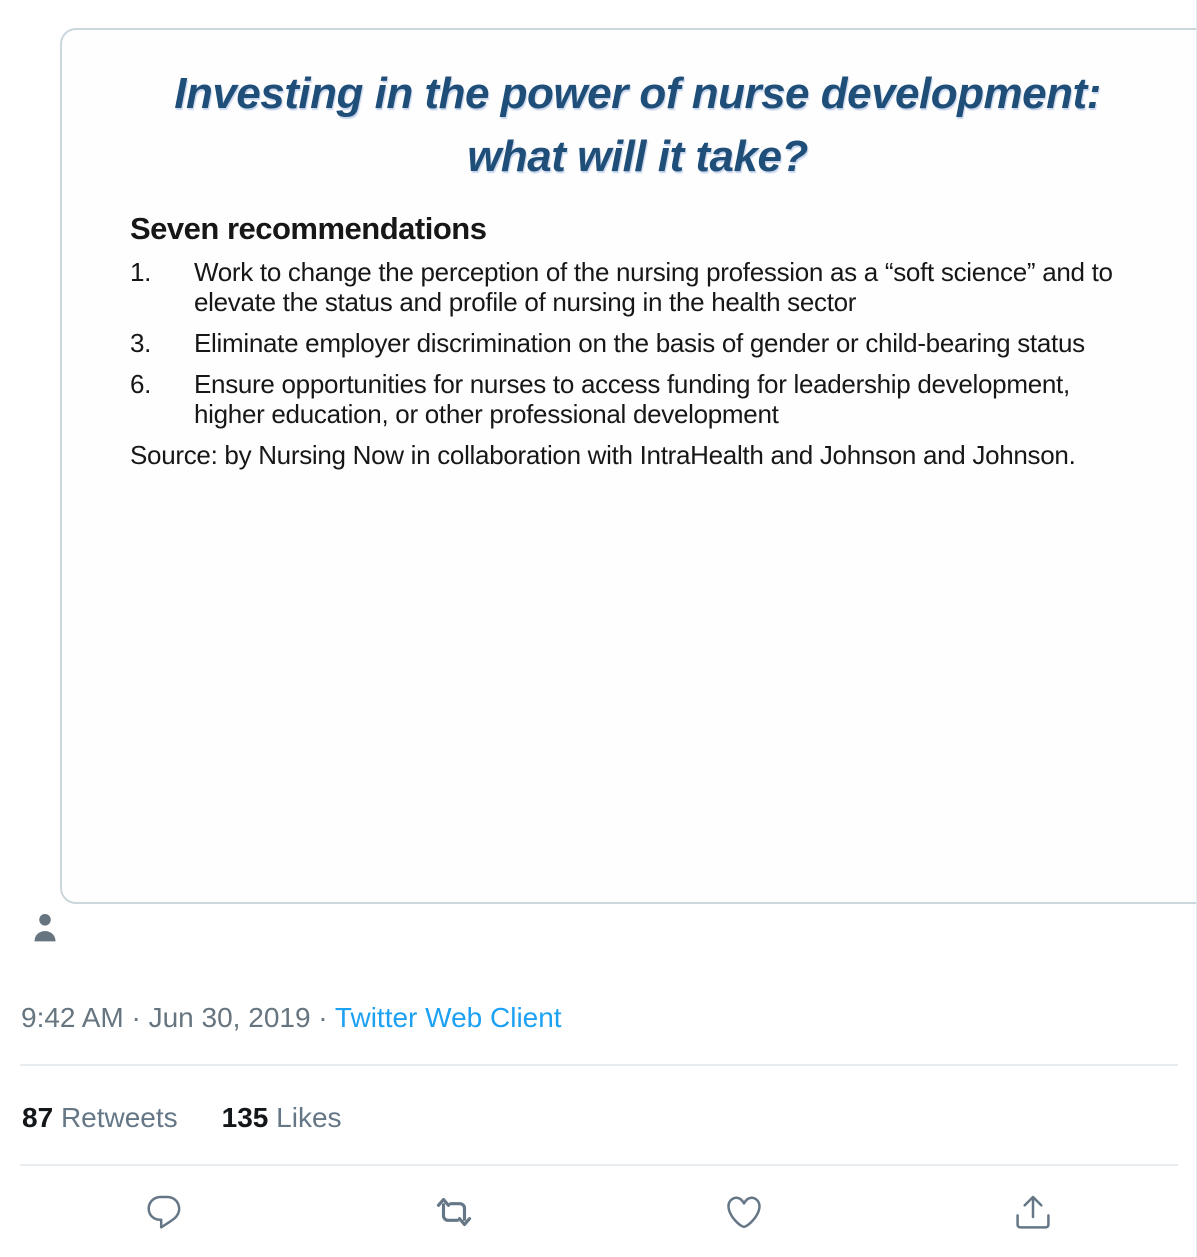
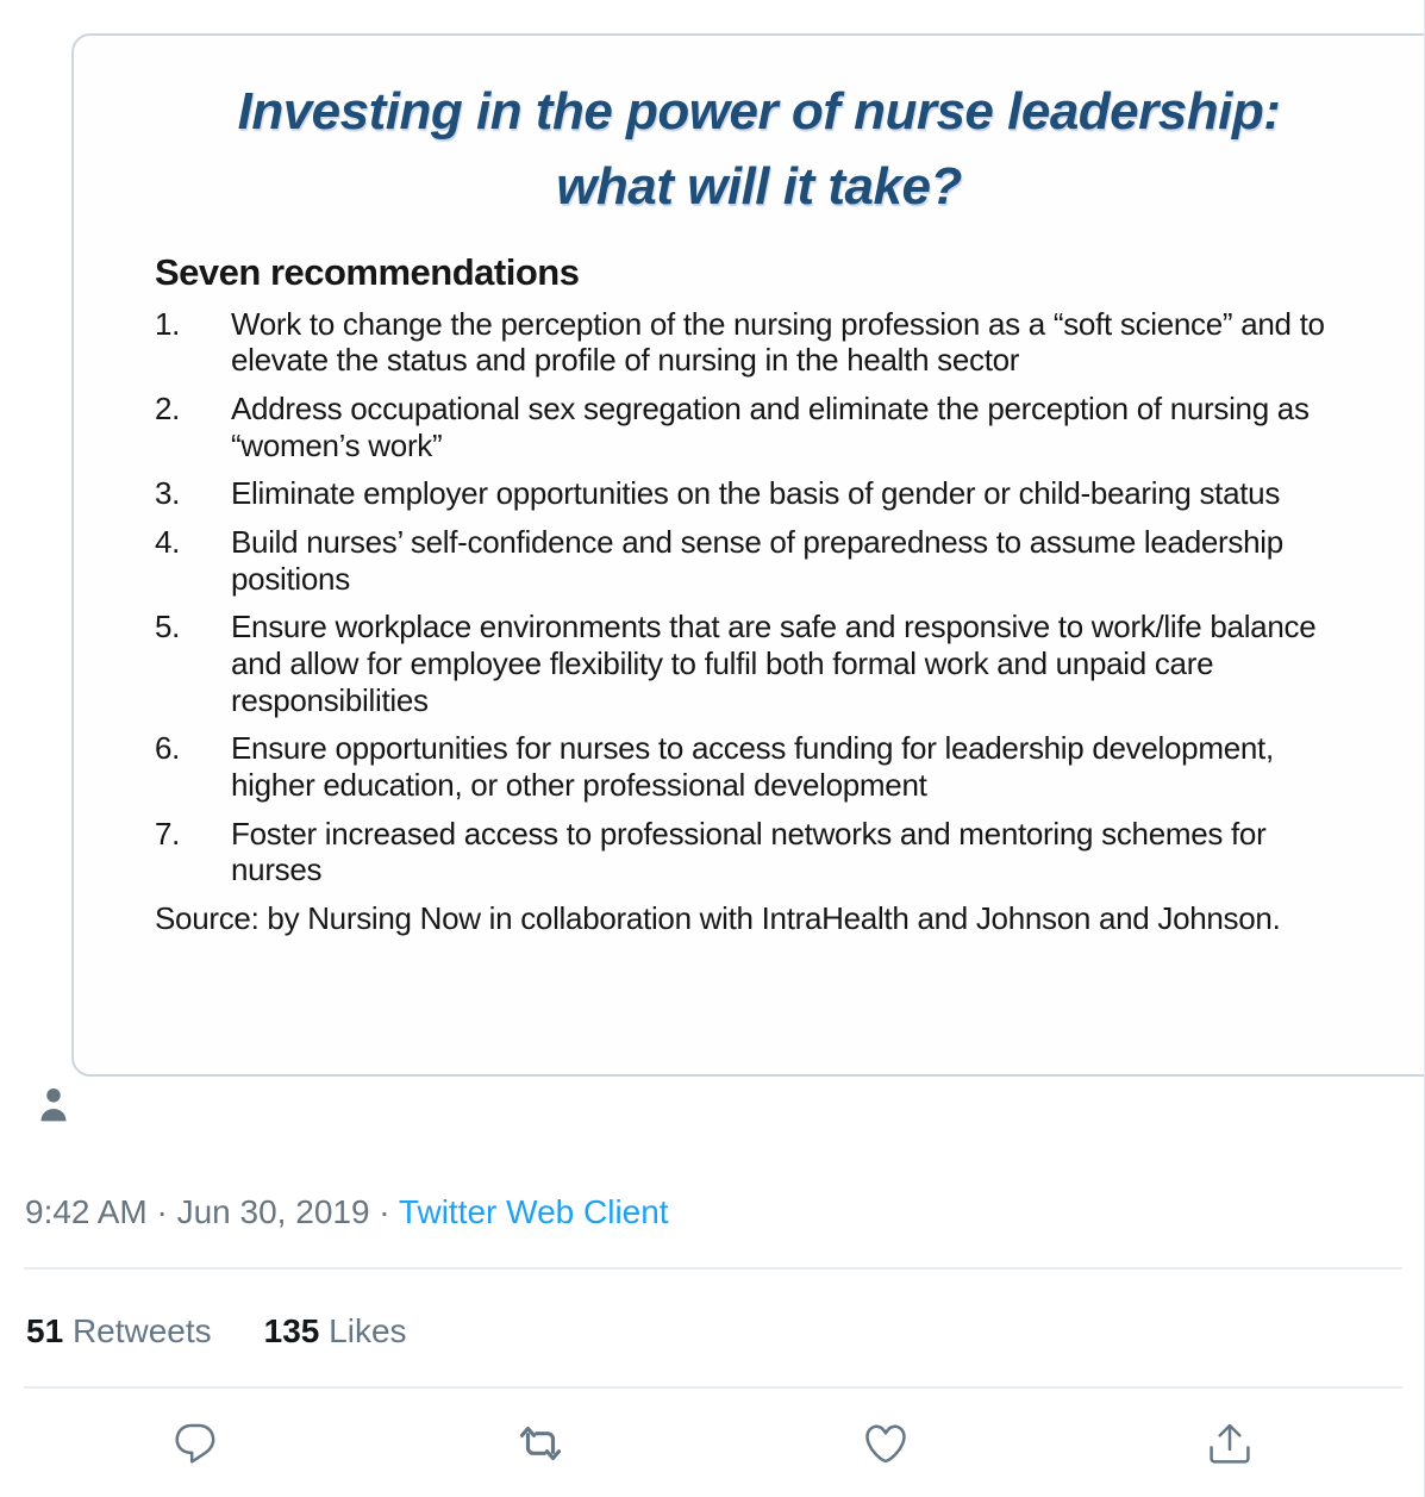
- Investing in the power of nurse development:
+ Investing in the power of nurse leadership:
  what will it take?
  Seven recommendations
  1.
  Work to change the perception of the nursing profession as a “soft science” and to elevate the status and profile of nursing in the health sector
+ 2.
+ Address occupational sex segregation and eliminate the perception of nursing as “women’s work”
  3.
- Eliminate employer discrimination on the basis of gender or child-bearing status
+ Eliminate employer opportunities on the basis of gender or child-bearing status
+ 4.
+ Build nurses’ self-confidence and sense of preparedness to assume leadership positions
+ 5.
+ Ensure workplace environments that are safe and responsive to work/life balance and allow for employee flexibility to fulfil both formal work and unpaid care responsibilities
  6.
  Ensure opportunities for nurses to access funding for leadership development, higher education, or other professional development
+ 7.
+ Foster increased access to professional networks and mentoring schemes for nurses
  Source: by Nursing Now in collaboration with IntraHealth and Johnson and Johnson.
  9:42 AM · Jun 30, 2019 · Twitter Web Client
- 87 Retweets
+ 51 Retweets
  135 Likes
